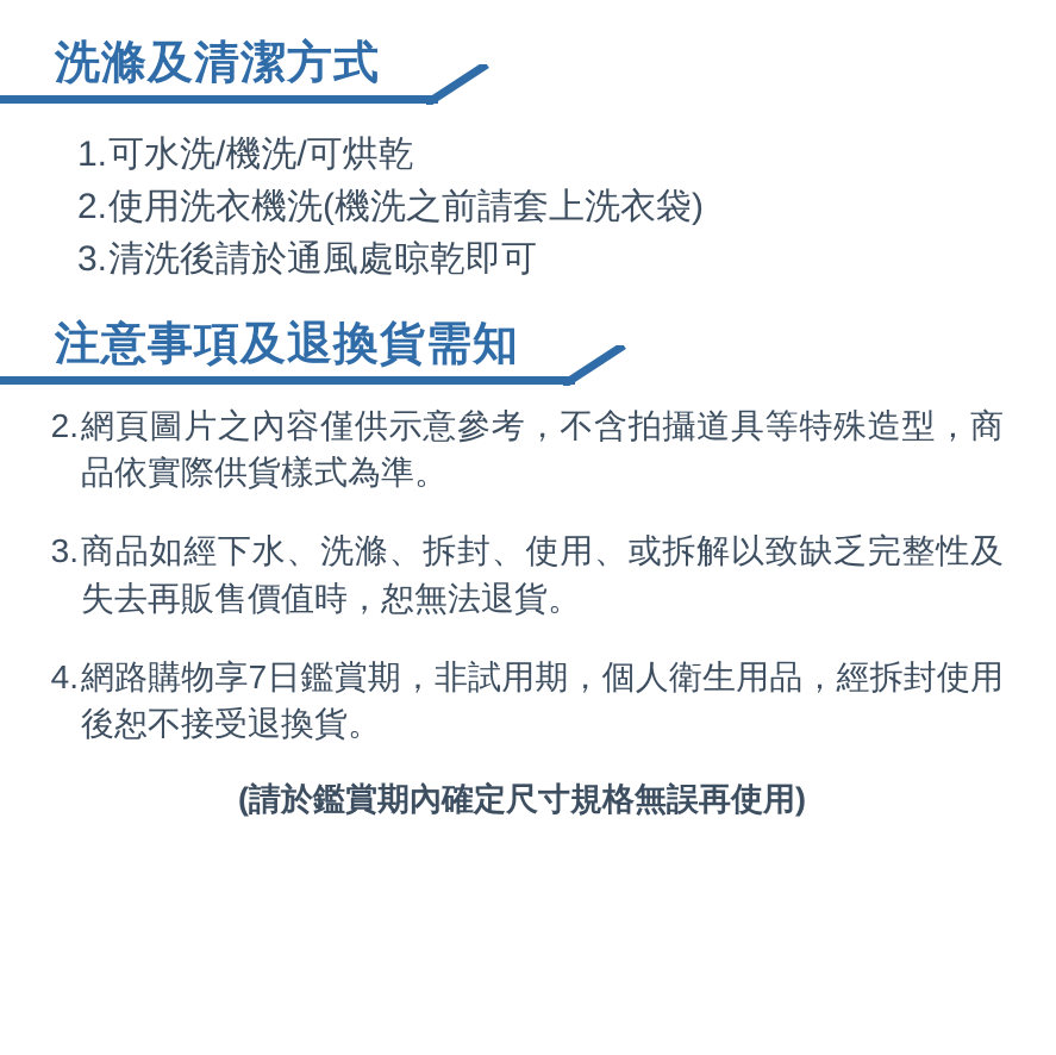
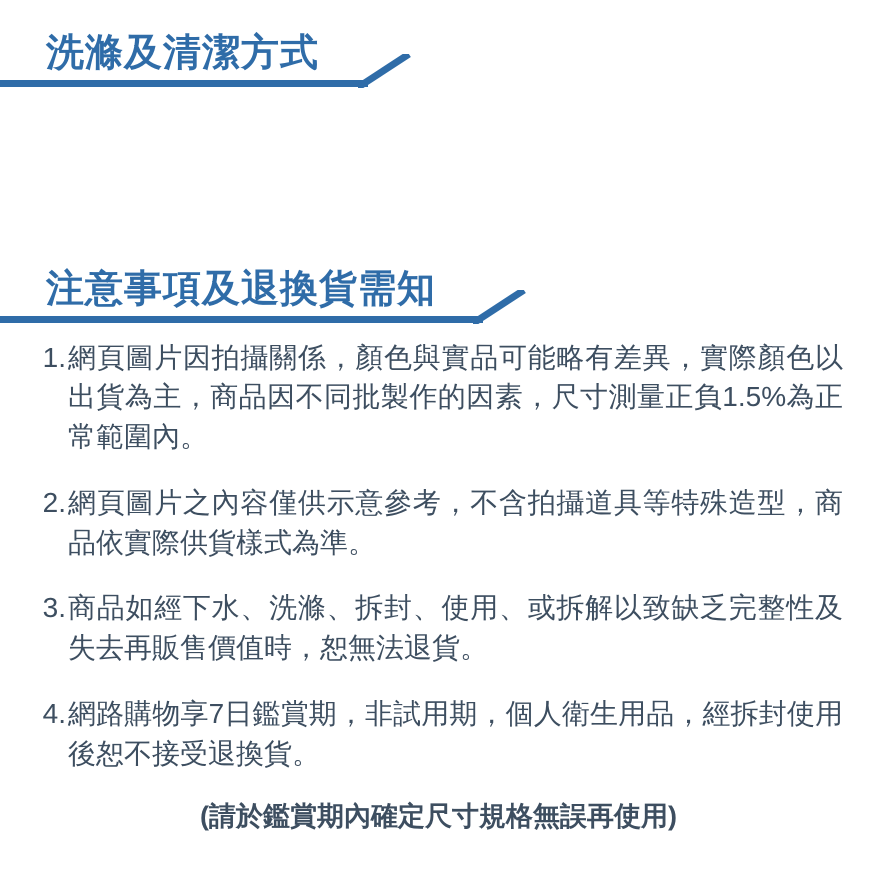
  洗滌及清潔方式
- 1.可水洗/機洗/可烘乾
- 2.使用洗衣機洗(機洗之前請套上洗衣袋)
- 3.清洗後請於通風處晾乾即可
  注意事項及退換貨需知
+ 1.
+ 網頁圖片因拍攝關係，顏色與實品可能略有差異，實際顏色以出貨為主，商品因不同批製作的因素，尺寸測量正負1.5%為正常範圍內。
  2.
  網頁圖片之內容僅供示意參考，不含拍攝道具等特殊造型，商品依實際供貨樣式為準。
  3.
  商品如經下水、洗滌、拆封、使用、或拆解以致缺乏完整性及失去再販售價值時，恕無法退貨。
  4.
  網路購物享7日鑑賞期，非試用期，個人衛生用品，經拆封使用後恕不接受退換貨。
  (請於鑑賞期內確定尺寸規格無誤再使用)
